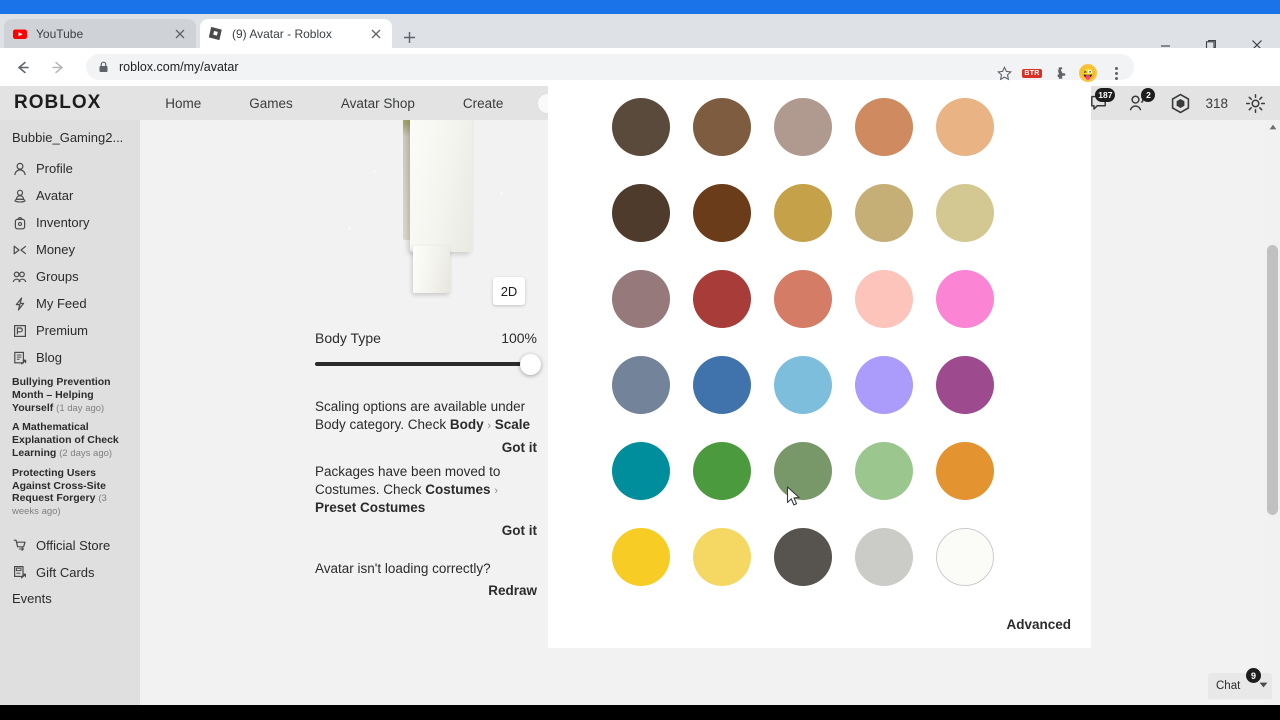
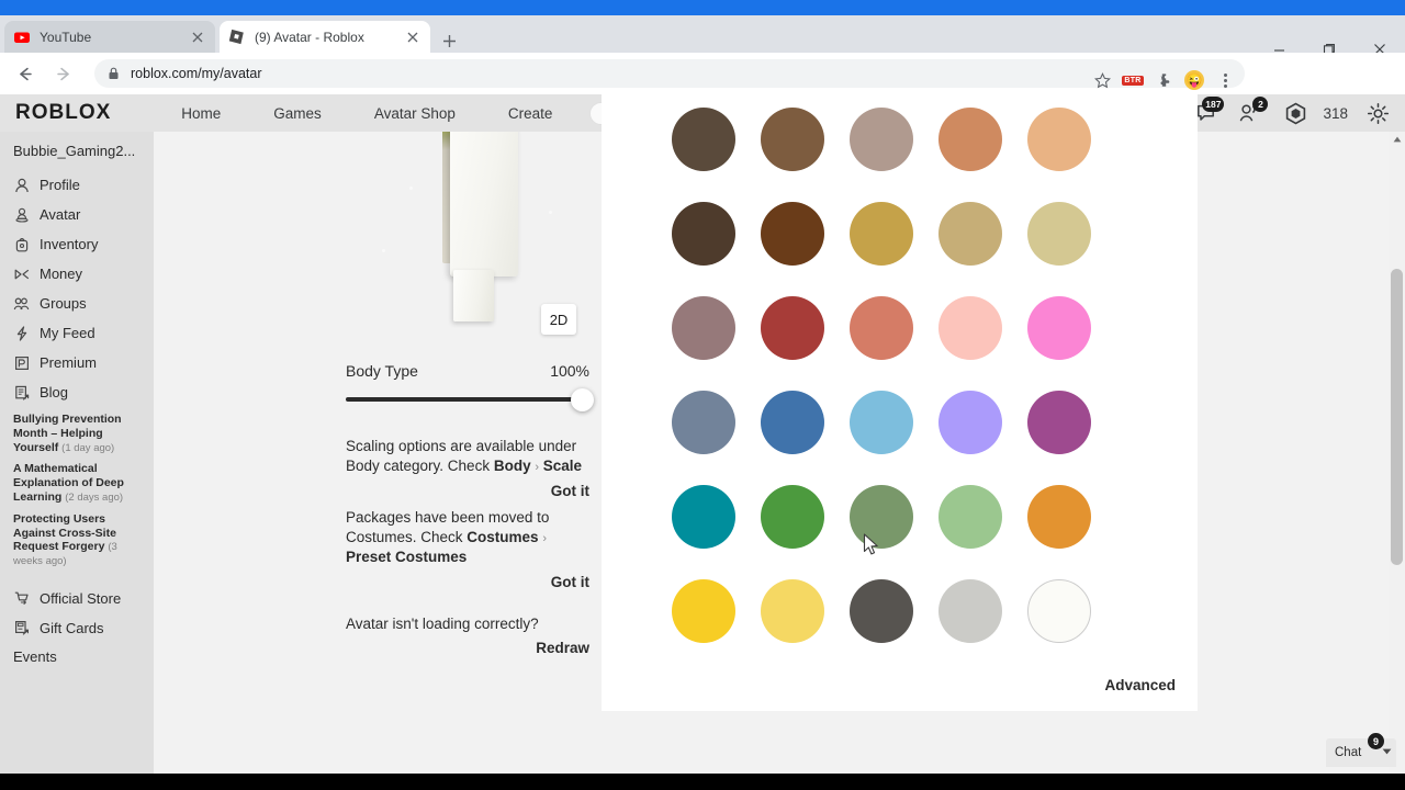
  YouTube
  (9) Avatar - Roblox
  roblox.com/my/avatar
  😜
  ROBLOX
  Home
  Games
  Avatar Shop
  Create
  187
  2
  318
  Bubbie_Gaming2...
  Profile
  Avatar
  Inventory
  Money
  Groups
  My Feed
  Premium
  Blog
  Bullying Prevention Month – Helping Yourself (1 day ago)
- A Mathematical Explanation of Check Learning (2 days ago)
+ A Mathematical Explanation of Deep Learning (2 days ago)
  Protecting Users Against Cross-Site Request Forgery (3 weeks ago)
  Official Store
  Gift Cards
  Events
  2D
  Body Type
  100%
  Scaling options are available under Body category. Check Body › Scale
  Got it
  Packages have been moved to Costumes. Check Costumes › Preset Costumes
  Got it
  Avatar isn't loading correctly?
  Redraw
  Advanced
  Chat
  9
